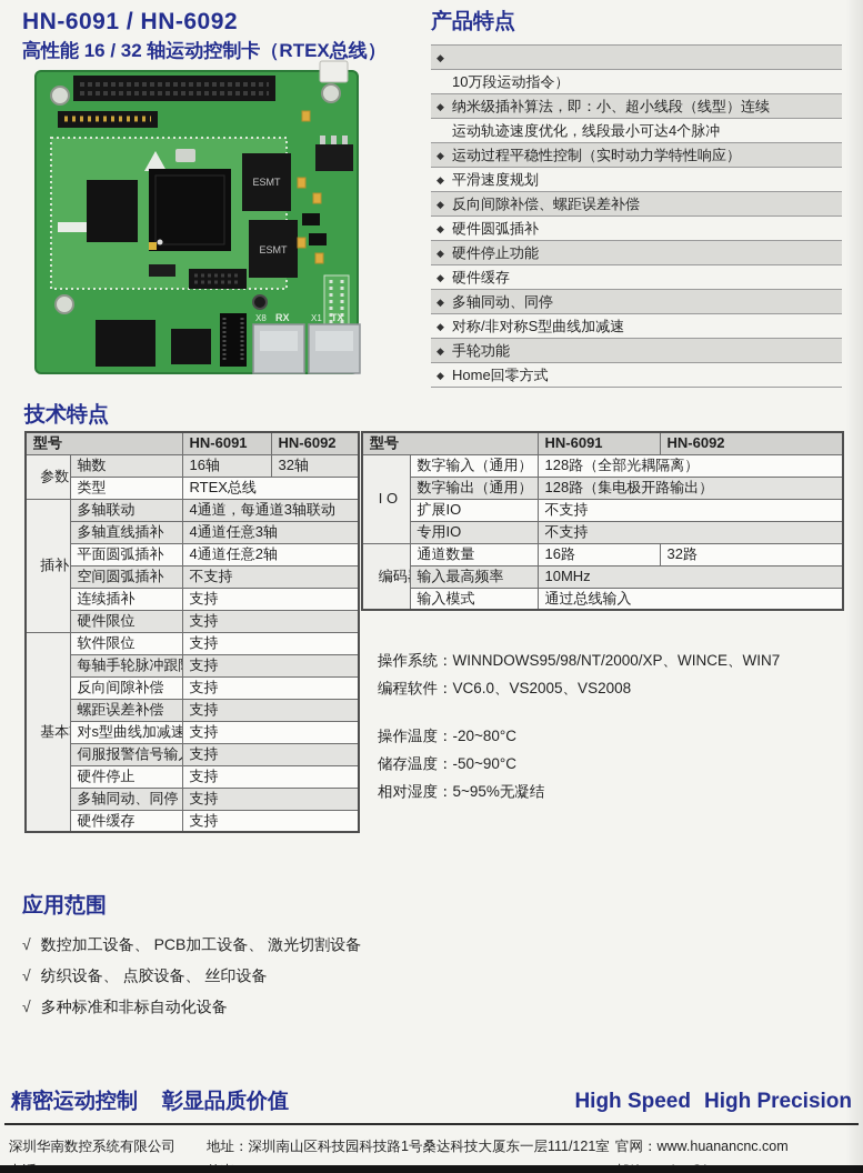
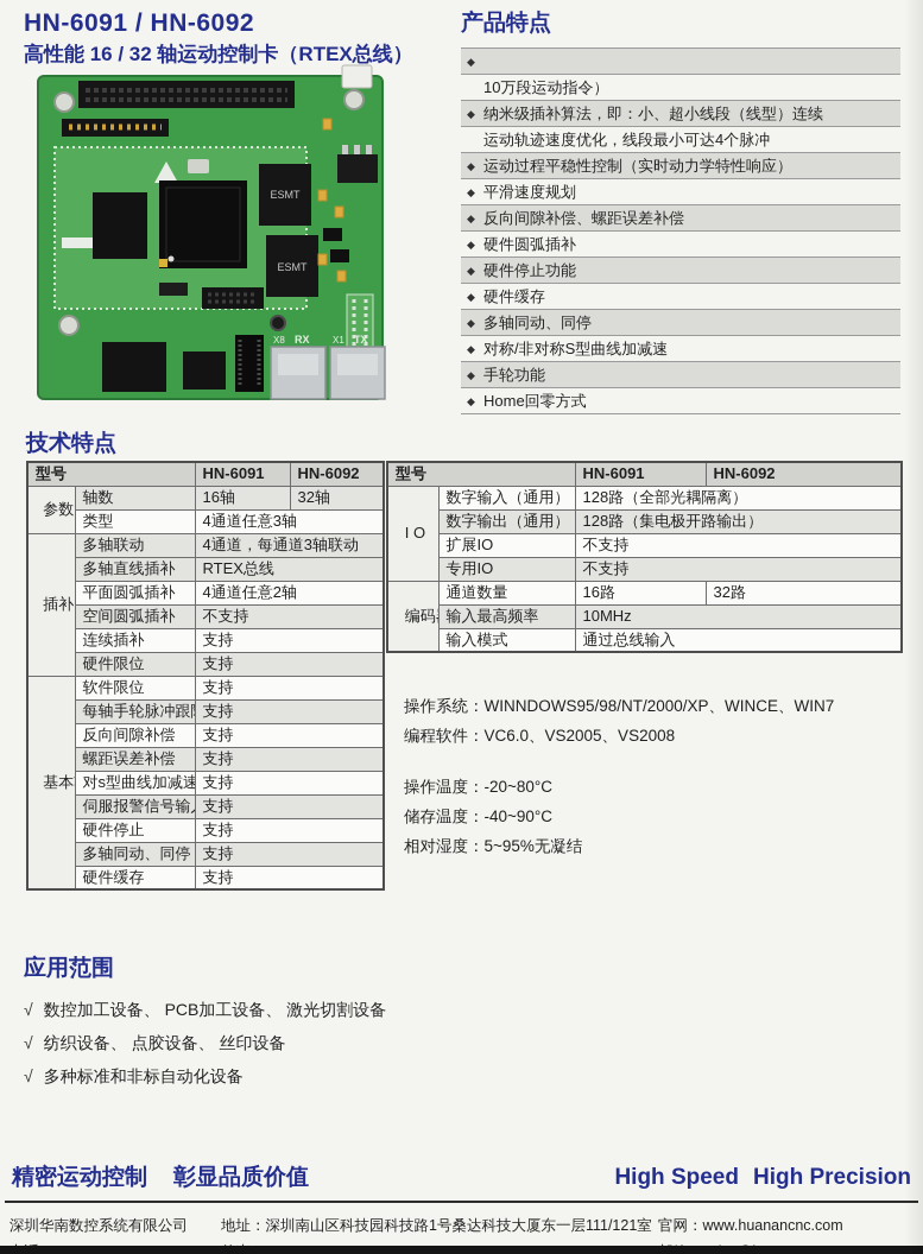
  HN-6091 / HN-6092
  高性能 16 / 32 轴运动控制卡（RTEX总线）
  ESMT
  ESMT
  X8
  RX
  X1
  TX
  产品特点
  ◆
  10万段运动指令）
  ◆
  纳米级插补算法，即：小、超小线段（线型）连续
  运动轨迹速度优化，线段最小可达4个脉冲
  ◆
  运动过程平稳性控制（实时动力学特性响应）
  ◆
  平滑速度规划
  ◆
  反向间隙补偿、螺距误差补偿
  ◆
  硬件圆弧插补
  ◆
  硬件停止功能
  ◆
  硬件缓存
  ◆
  多轴同动、同停
  ◆
  对称/非对称S型曲线加减速
  ◆
  手轮功能
  ◆
  Home回零方式
  技术特点
  型号	HN-6091	HN-6092
  参数	轴数	16轴	32轴
- 类型	RTEX总线
+ 类型	4通道任意3轴
  插补	多轴联动	4通道，每通道3轴联动
- 多轴直线插补	4通道任意3轴
+ 多轴直线插补	RTEX总线
  平面圆弧插补	4通道任意2轴
  空间圆弧插补	不支持
  连续插补	支持
  硬件限位	支持
  基本	软件限位	支持
  每轴手轮脉冲跟	支持
  反向间隙补偿	支持
  螺距误差补偿	支持
  对s型曲线加减速	支持
  伺服报警信号输	支持
  硬件停止	支持
  多轴同动、同停	支持
  硬件缓存	支持
  型号	HN-6091	HN-6092
  I O	数字输入（通用）	128路（全部光耦隔离）
  数字输出（通用）	128路（集电极开路输出）
  扩展IO	不支持
  专用IO	不支持
  编码	通道数量	16路	32路
  输入最高频率	10MHz
  输入模式	通过总线输入
  操作系统：WINNDOWS95/98/NT/2000/XP、WINCE、WIN7
  编程软件：VC6.0、VS2005、VS2008
  操作温度：-20~80°C
- 储存温度：-50~90°C
+ 储存温度：-40~90°C
  相对湿度：5~95%无凝结
  应用范围
  √ 数控加工设备、 PCB加工设备、 激光切割设备
  √ 纺织设备、 点胶设备、 丝印设备
  √ 多种标准和非标自动化设备
  精密运动控制 彰显品质价值
  High Speed High Precisio
  深圳华南数控系统有限公司
  地址：深圳南山区科技园科技路1号桑达科技大厦东一层111/121室
  官网：www.huanancnc.com
